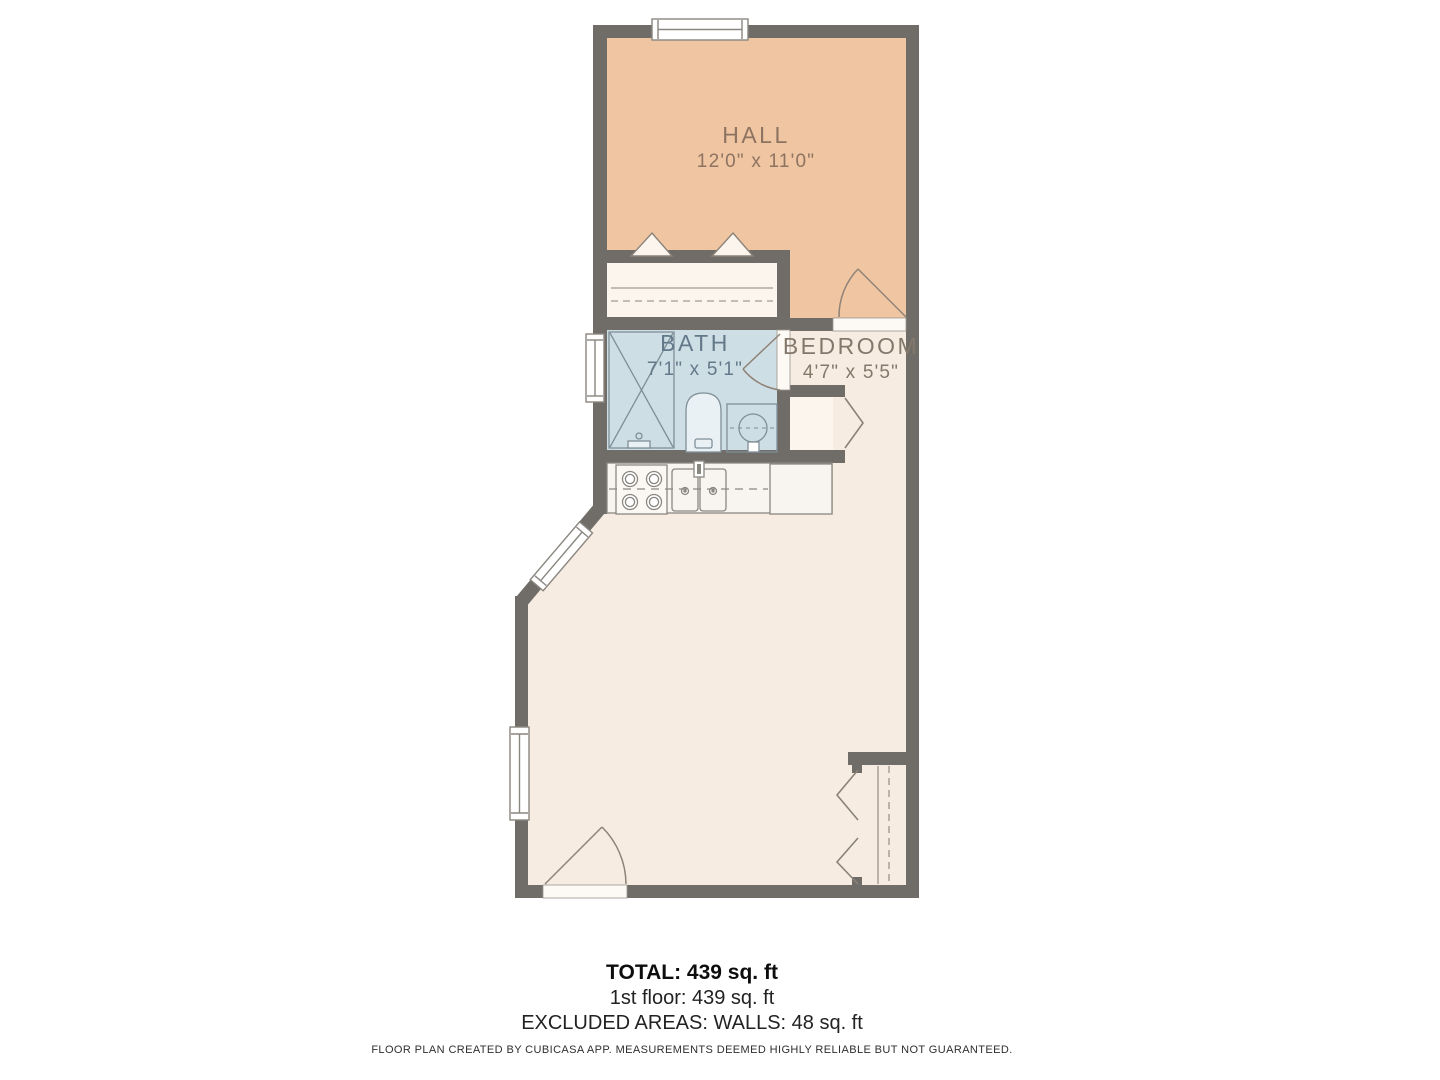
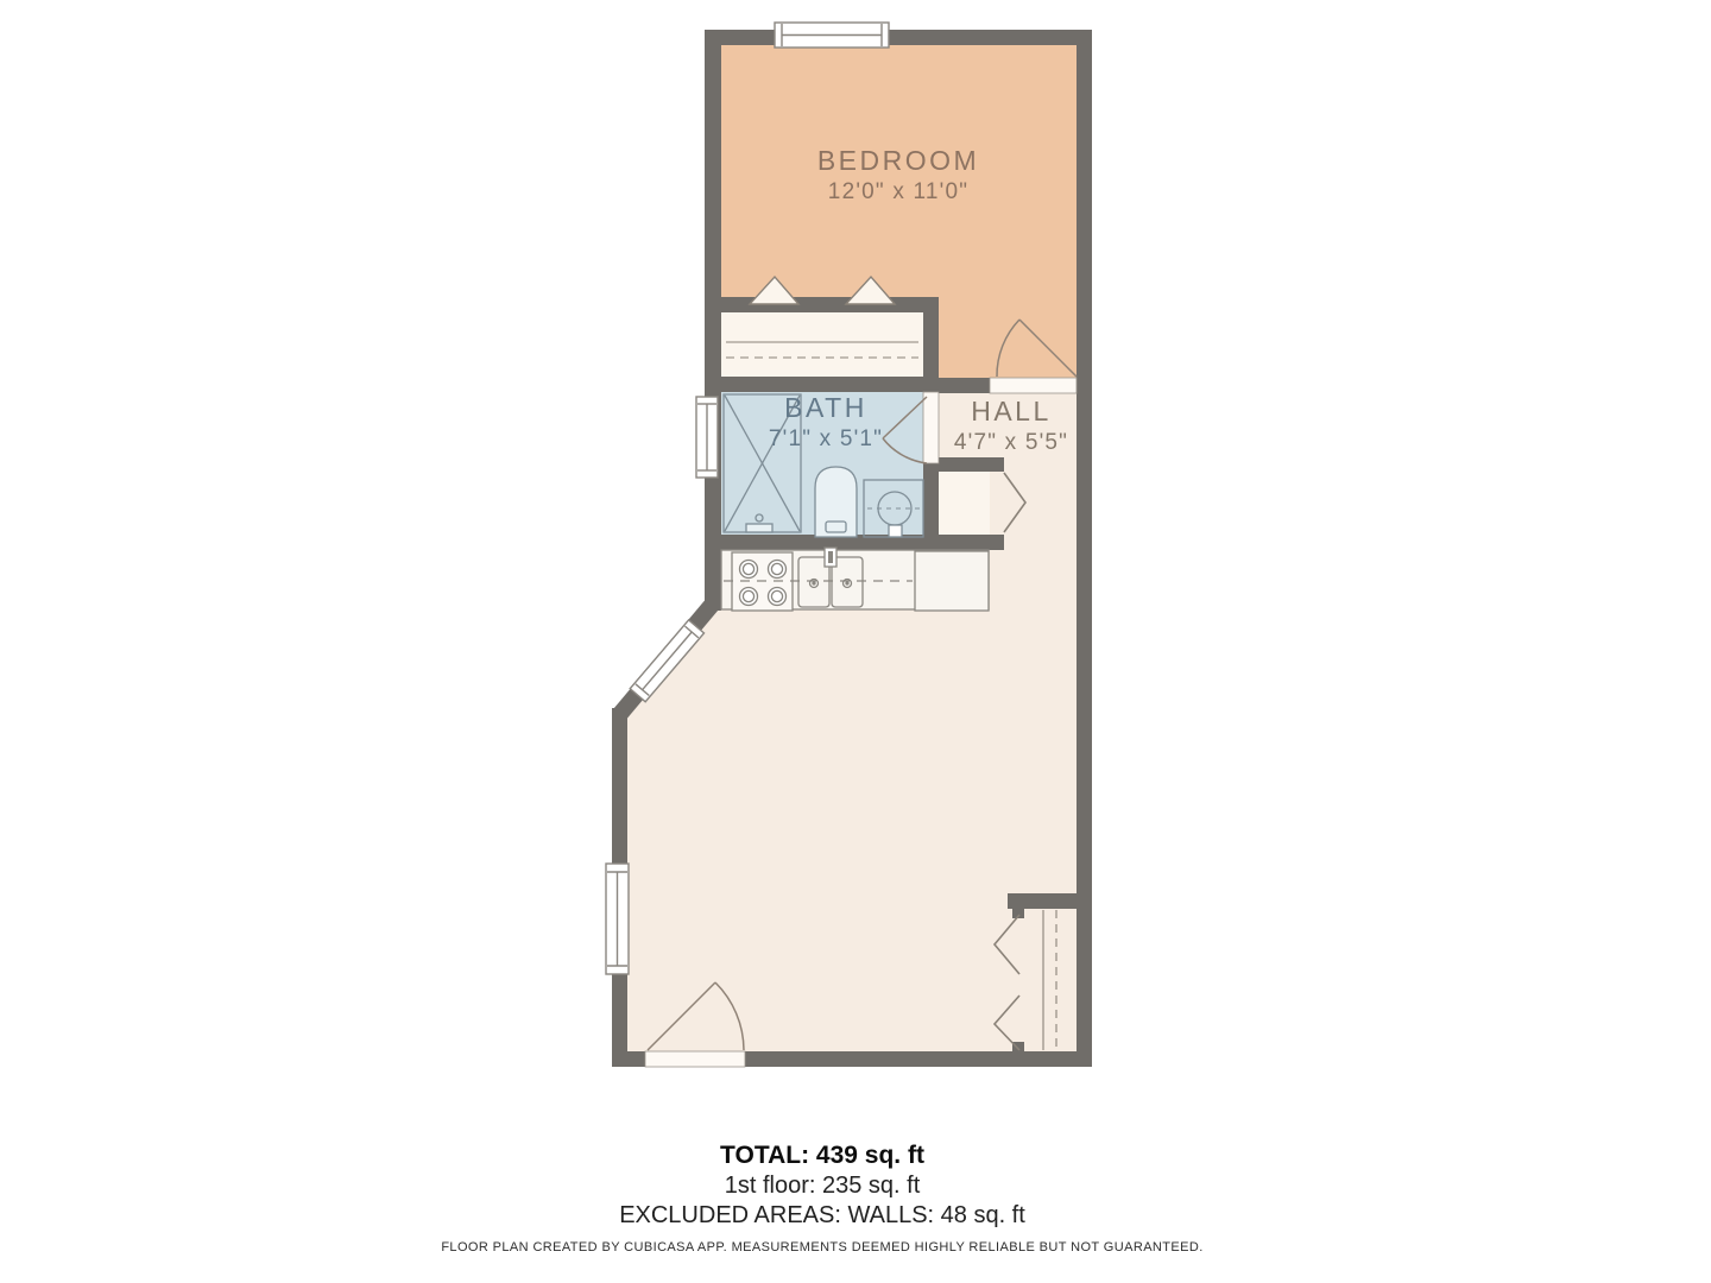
- HALL
+ BEDROOM
  12'0" x 11'0"
  BATH
  7'1" x 5'1"
- BEDROOM
+ HALL
  4'7" x 5'5"
  TOTAL: 439 sq. ft
- 1st floor: 439 sq. ft
+ 1st floor: 235 sq. ft
  EXCLUDED AREAS: WALLS: 48 sq. ft
  FLOOR PLAN CREATED BY CUBICASA APP. MEASUREMENTS DEEMED HIGHLY RELIABLE BUT NOT GUARANTEED.
